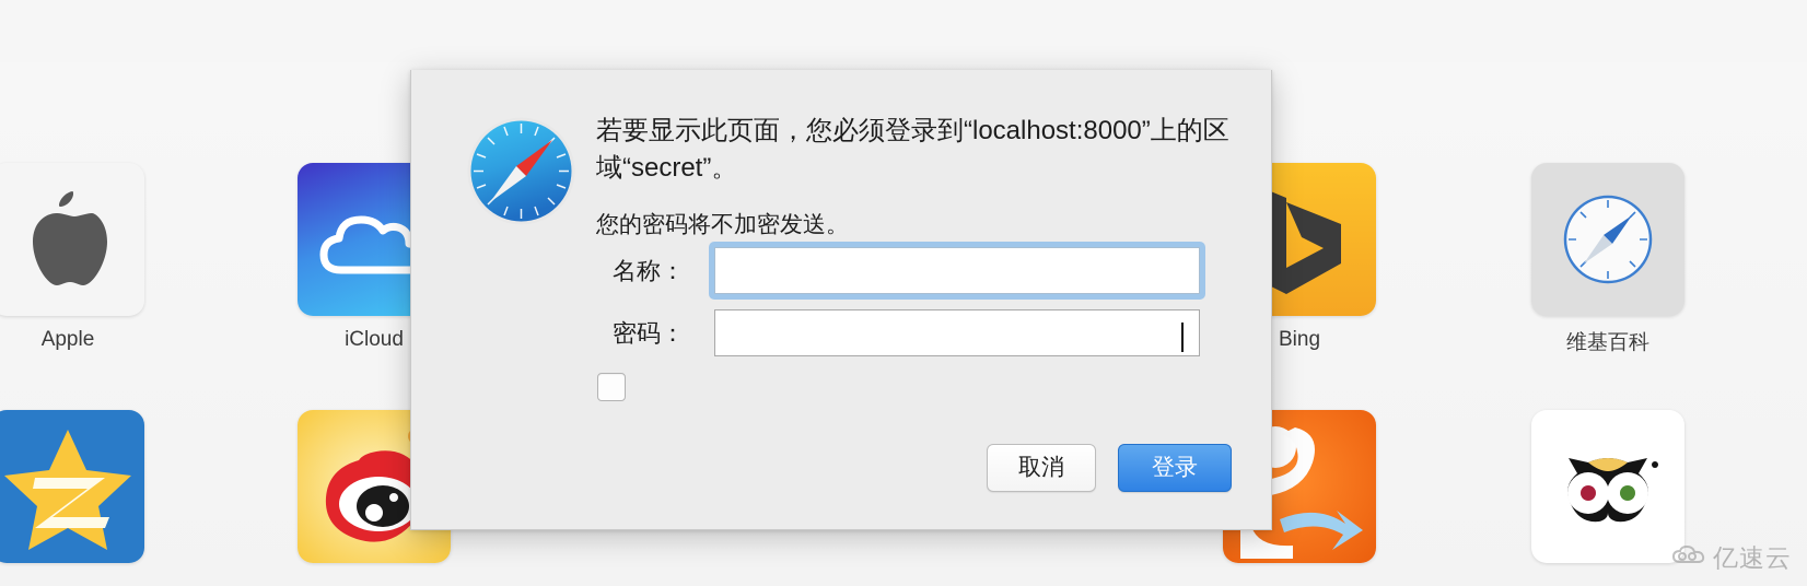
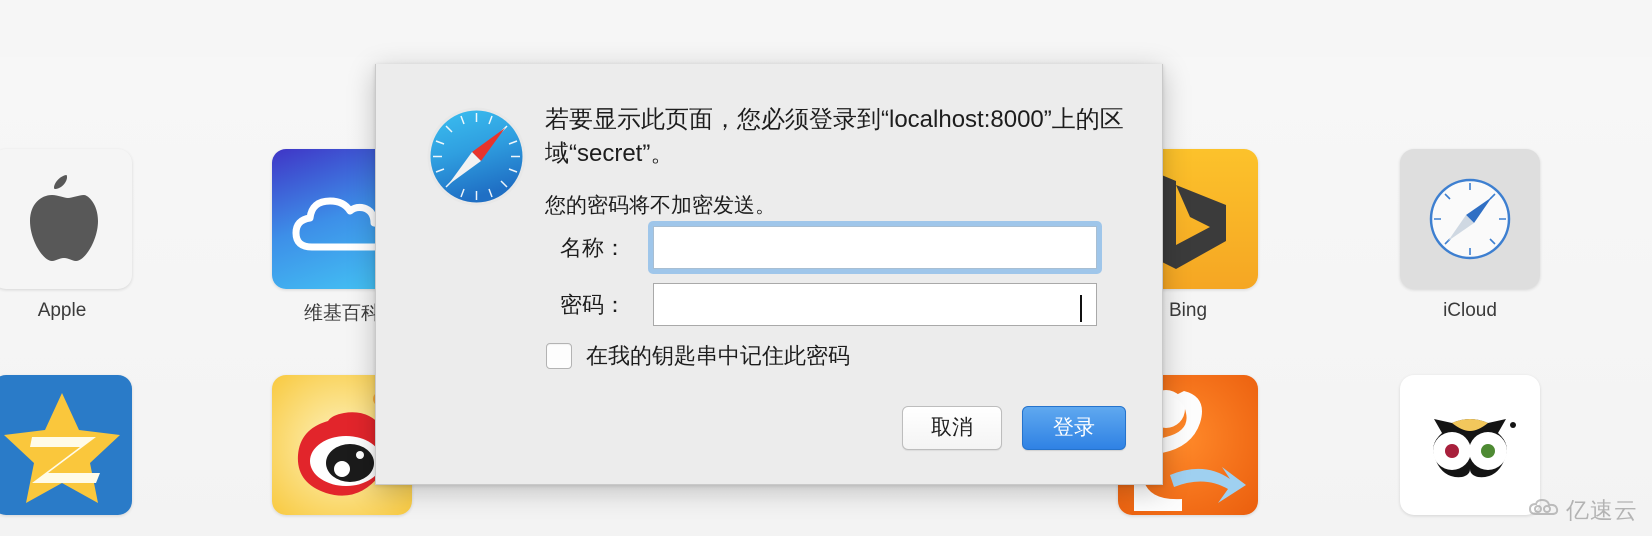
  Apple
- iCloud
+ 维基百科
  Bing
- 维基百科
+ iCloud
  若要显示此页面，您必须登录到“localhost:8000”上的区域“secret”。
  您的密码将不加密发送。
  名称：
  密码：
+ 在我的钥匙串中记住此密码
  取消
  登录
  亿速云
